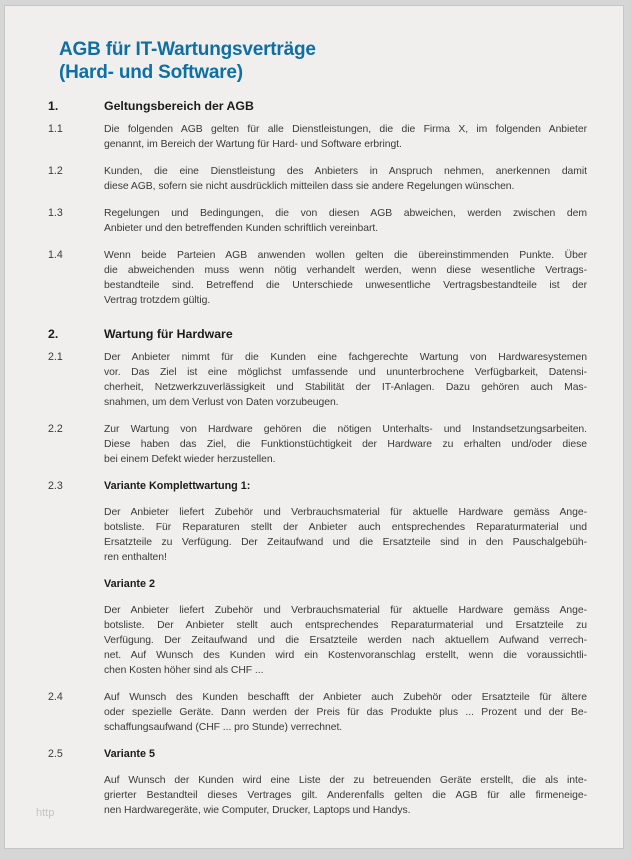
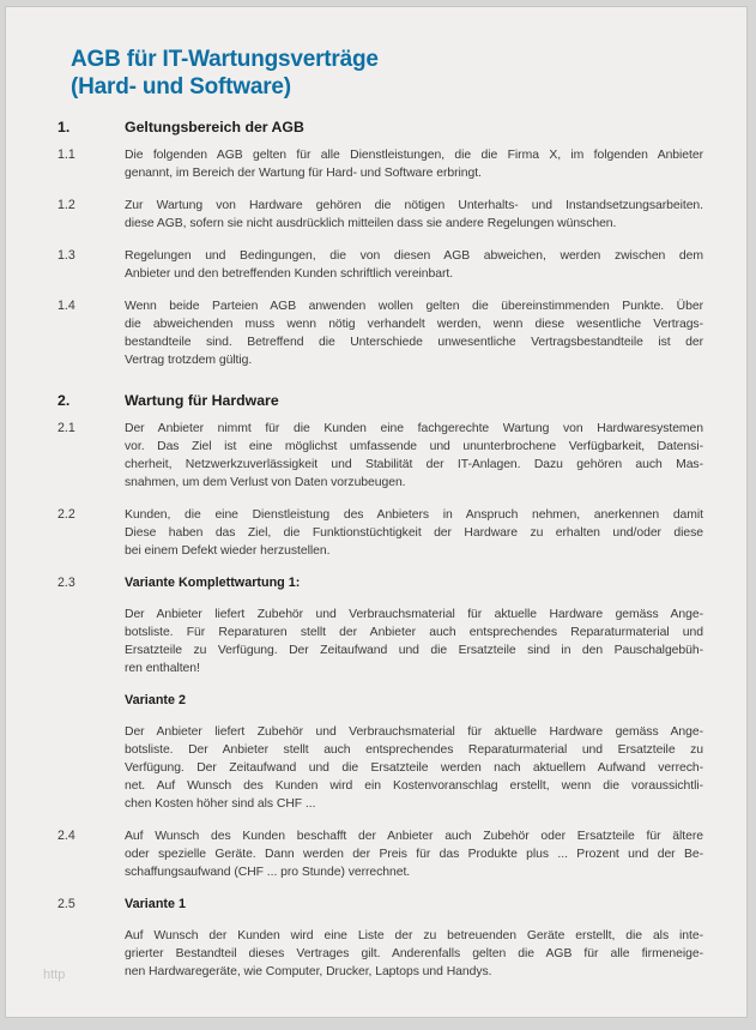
  AGB für IT-Wartungsverträge
  (Hard- und Software)
  1.
  Geltungsbereich der AGB
  1.1
  Die folgenden AGB gelten für alle Dienstleistungen, die die Firma X, im folgenden Anbieter
  genannt, im Bereich der Wartung für Hard- und Software erbringt.
  1.2
- Kunden, die eine Dienstleistung des Anbieters in Anspruch nehmen, anerkennen damit
+ Zur Wartung von Hardware gehören die nötigen Unterhalts- und Instandsetzungsarbeiten.
  diese AGB, sofern sie nicht ausdrücklich mitteilen dass sie andere Regelungen wünschen.
  1.3
  Regelungen und Bedingungen, die von diesen AGB abweichen, werden zwischen dem
  Anbieter und den betreffenden Kunden schriftlich vereinbart.
  1.4
  Wenn beide Parteien AGB anwenden wollen gelten die übereinstimmenden Punkte. Über
  die abweichenden muss wenn nötig verhandelt werden, wenn diese wesentliche Vertrags-
  bestandteile sind. Betreffend die Unterschiede unwesentliche Vertragsbestandteile ist der
  Vertrag trotzdem gültig.
  2.
  Wartung für Hardware
  2.1
  Der Anbieter nimmt für die Kunden eine fachgerechte Wartung von Hardwaresystemen
  vor. Das Ziel ist eine möglichst umfassende und ununterbrochene Verfügbarkeit, Datensi-
  cherheit, Netzwerkzuverlässigkeit und Stabilität der IT-Anlagen. Dazu gehören auch Mas-
  snahmen, um dem Verlust von Daten vorzubeugen.
  2.2
- Zur Wartung von Hardware gehören die nötigen Unterhalts- und Instandsetzungsarbeiten.
+ Kunden, die eine Dienstleistung des Anbieters in Anspruch nehmen, anerkennen damit
  Diese haben das Ziel, die Funktionstüchtigkeit der Hardware zu erhalten und/oder diese
  bei einem Defekt wieder herzustellen.
  2.3
  Variante Komplettwartung 1:
  Der Anbieter liefert Zubehör und Verbrauchsmaterial für aktuelle Hardware gemäss Ange-
  botsliste. Für Reparaturen stellt der Anbieter auch entsprechendes Reparaturmaterial und
  Ersatzteile zu Verfügung. Der Zeitaufwand und die Ersatzteile sind in den Pauschalgebüh-
  ren enthalten!
  Variante 2
  Der Anbieter liefert Zubehör und Verbrauchsmaterial für aktuelle Hardware gemäss Ange-
  botsliste. Der Anbieter stellt auch entsprechendes Reparaturmaterial und Ersatzteile zu
  Verfügung. Der Zeitaufwand und die Ersatzteile werden nach aktuellem Aufwand verrech-
  net. Auf Wunsch des Kunden wird ein Kostenvoranschlag erstellt, wenn die voraussichtli-
  chen Kosten höher sind als CHF ...
  2.4
  Auf Wunsch des Kunden beschafft der Anbieter auch Zubehör oder Ersatzteile für ältere
  oder spezielle Geräte. Dann werden der Preis für das Produkte plus ... Prozent und der Be-
  schaffungsaufwand (CHF ... pro Stunde) verrechnet.
  2.5
- Variante 5
+ Variante 1
  Auf Wunsch der Kunden wird eine Liste der zu betreuenden Geräte erstellt, die als inte-
  grierter Bestandteil dieses Vertrages gilt. Anderenfalls gelten die AGB für alle firmeneige-
  nen Hardwaregeräte, wie Computer, Drucker, Laptops und Handys.
  http
